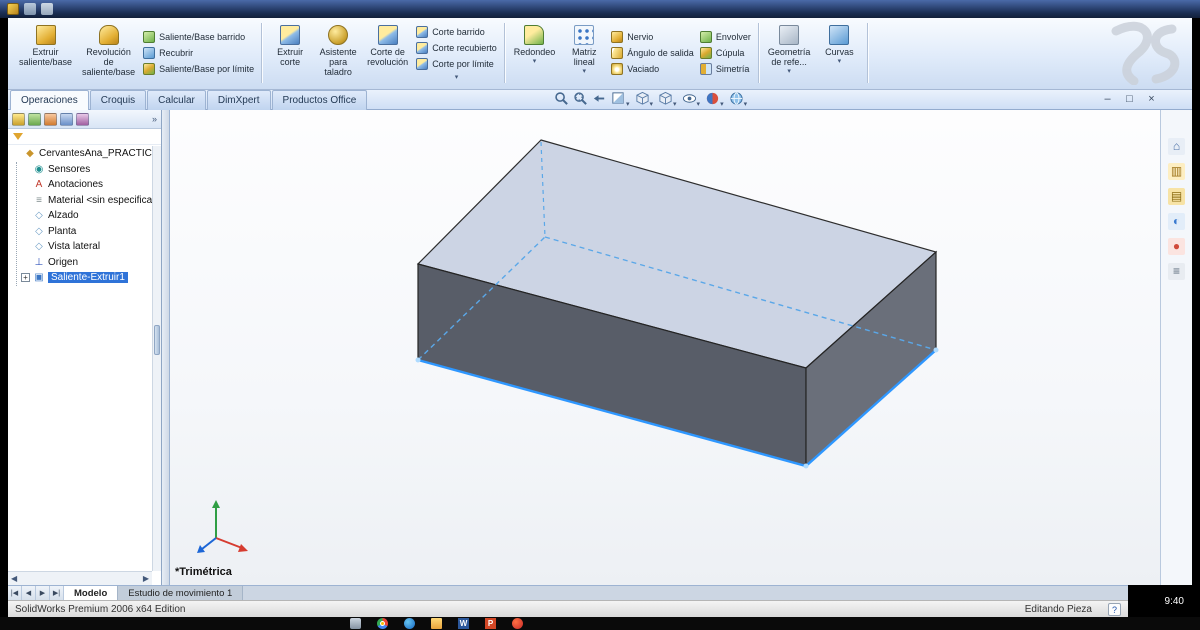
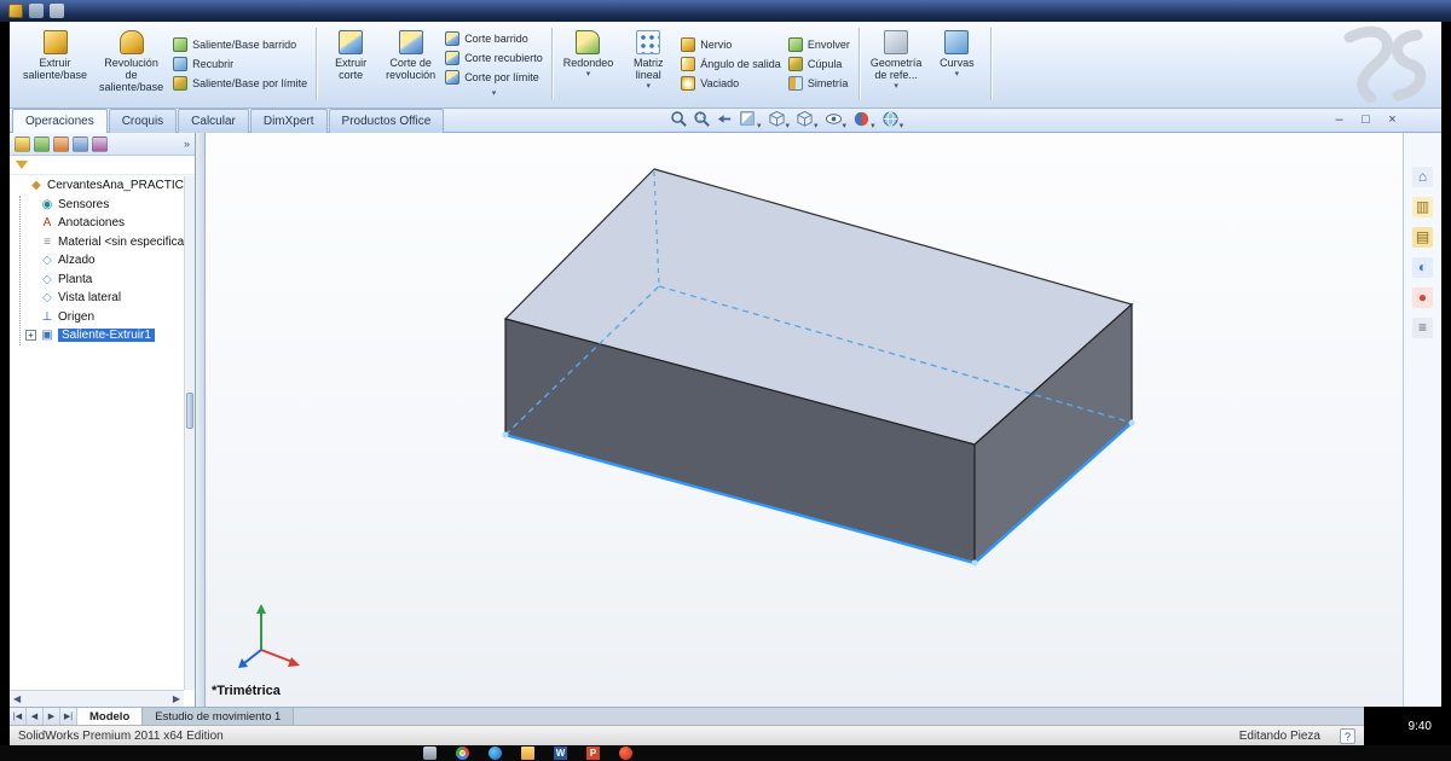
  Extruir
  saliente/base
  Revolución
  de
  saliente/base
  Saliente/Base barrido
  Recubrir
  Saliente/Base por límite
  Extruir
  corte
- Asistente
- para
- taladro
  Corte de
  revolución
  Corte barrido
  Corte recubierto
  Corte por límite
  Redondeo
  Matriz
  lineal
  Nervio
  Ángulo de salida
  Vaciado
  Envolver
  Cúpula
  Simetría
  Geometría
  de refe...
  Curvas
  Operaciones
  Croquis
  Calcular
  DimXpert
  Productos Office
  –
  □
  ×
  »
  ◆
  CervantesAna_PRACTIC
  ◉
  Sensores
  A
  Anotaciones
  ≡
  Material <sin especifica
  ◇
  Alzado
  ◇
  Planta
  ◇
  Vista lateral
  ⊥
  Origen
  +
  ▣
  Saliente-Extruir1
  ◀
  ▶
  *Trimétrica
  ⌂
  ▥
  ▤
  ◐
  ●
  ≡
  Modelo
  Estudio de movimiento 1
- SolidWorks Premium 2006 x64 Edition
+ SolidWorks Premium 2011 x64 Edition
  Editando Pieza
  ?
  9:40
  W
  P
